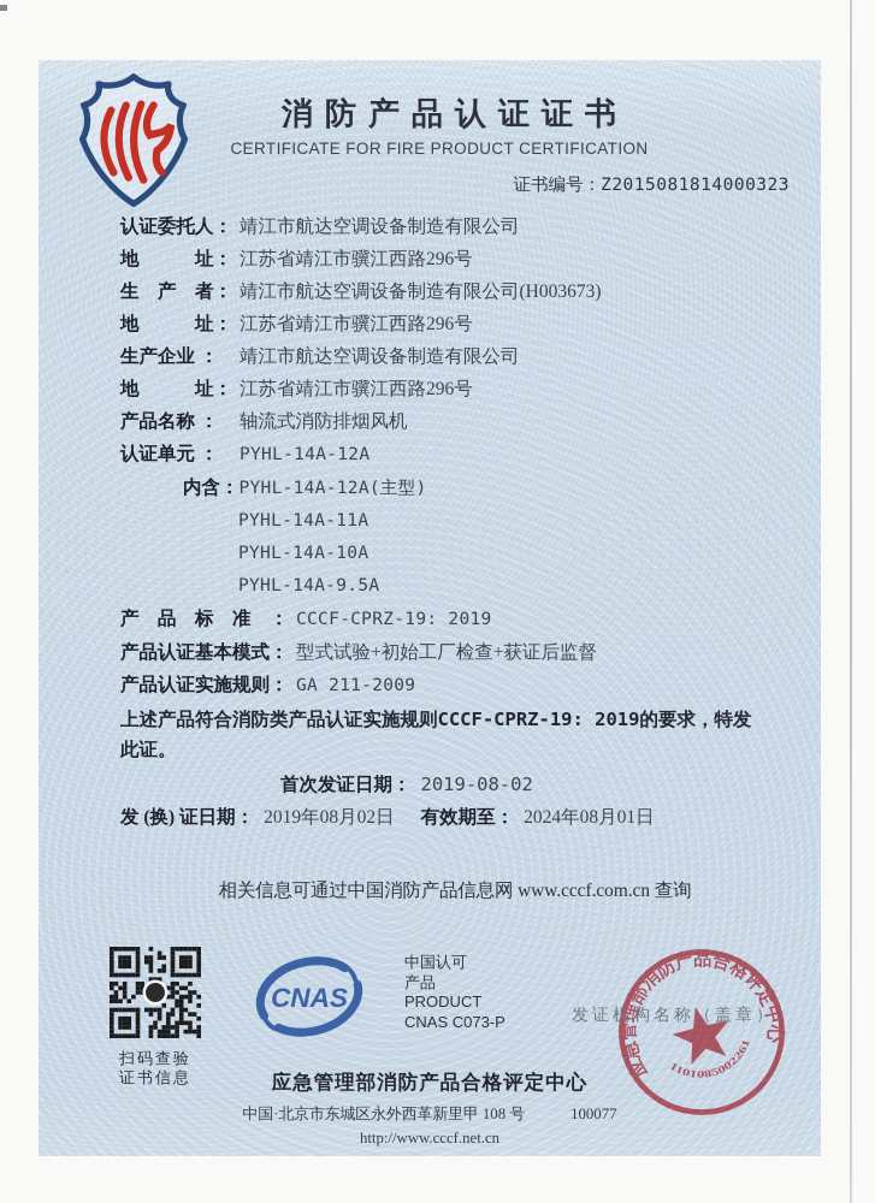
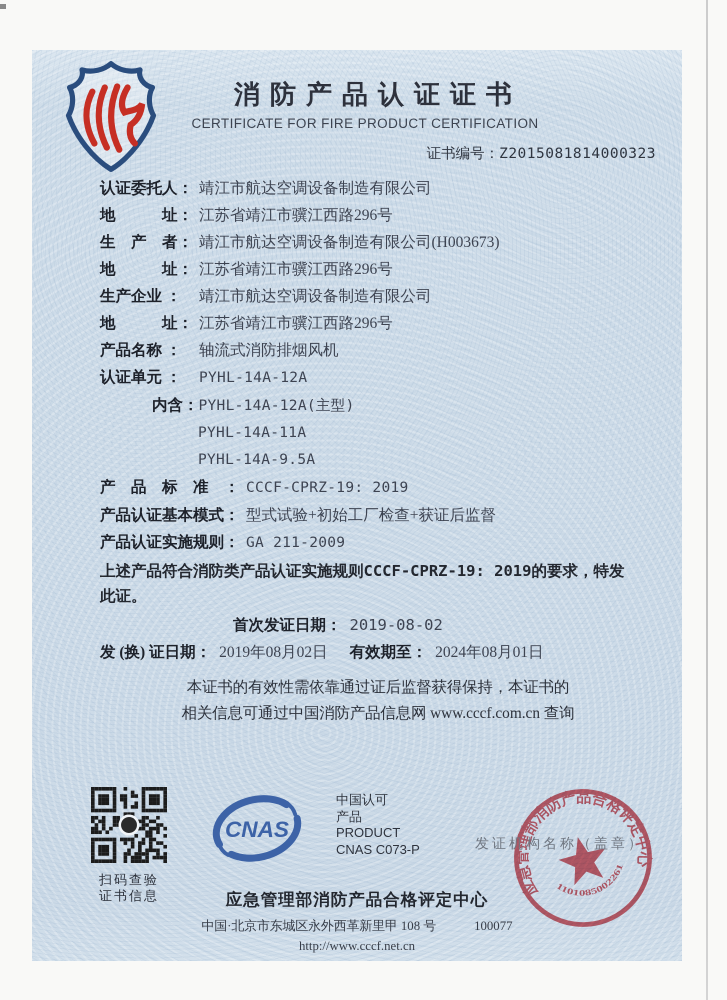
  消防产品认证证书
  CERTIFICATE FOR FIRE PRODUCT CERTIFICATION
  证书编号：Z2015081814000323
  认证委托人： 靖江市航达空调设备制造有限公司
  地 址： 江苏省靖江市骥江西路296号
  生 产 者： 靖江市航达空调设备制造有限公司(H003673)
  地 址： 江苏省靖江市骥江西路296号
  生产企业 ： 靖江市航达空调设备制造有限公司
  地 址： 江苏省靖江市骥江西路296号
  产品名称 ： 轴流式消防排烟风机
  认证单元 ： PYHL-14A-12A
  内含：PYHL-14A-12A(主型)
  PYHL-14A-11A
- PYHL-14A-10A
  PYHL-14A-9.5A
  产 品 标 准 ： CCCF-CPRZ-19: 2019
  产品认证基本模式： 型式试验+初始工厂检查+获证后监督
  产品认证实施规则： GA 211-2009
  上述产品符合消防类产品认证实施规则CCCF-CPRZ-19: 2019的要求，特发
  此证。
  首次发证日期： 2019-08-02
  发 (换) 证日期： 2019年08月02日 有效期至： 2024年08月01日
+ 本证书的有效性需依靠通过证后监督获得保持，本证书的
  相关信息可通过中国消防产品信息网 www.cccf.com.cn 查询
  扫码查验
  证书信息
  CNAS
  中国认可
  产品
  PRODUCT
  CNAS C073-P
  发证机构名称（盖章）
  应急管理部消防产品合格评定中心
  中国·北京市东城区永外西革新里甲 108 号 100077
  http://www.cccf.net.cn
